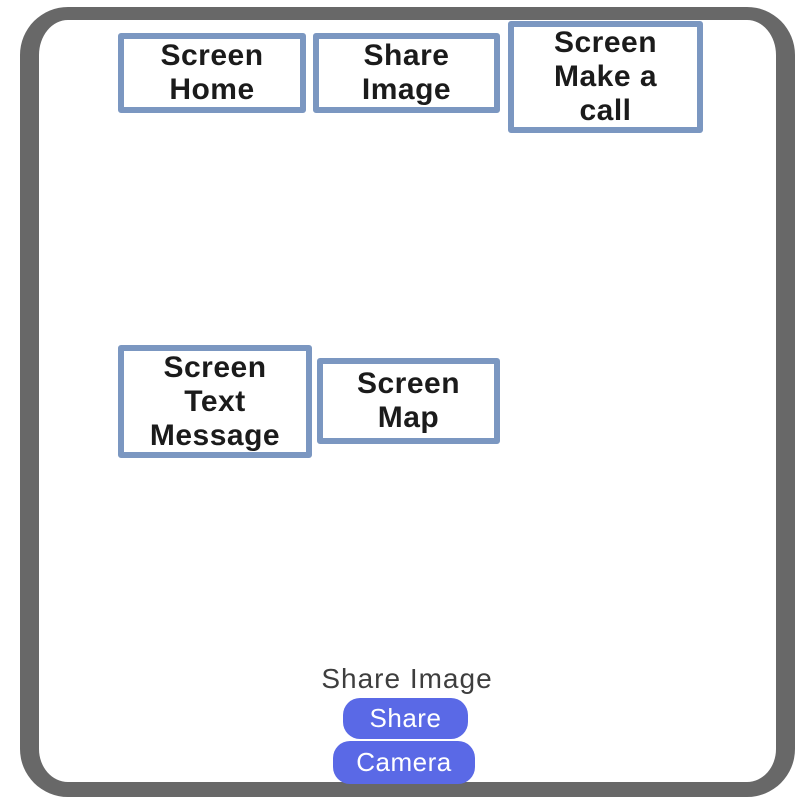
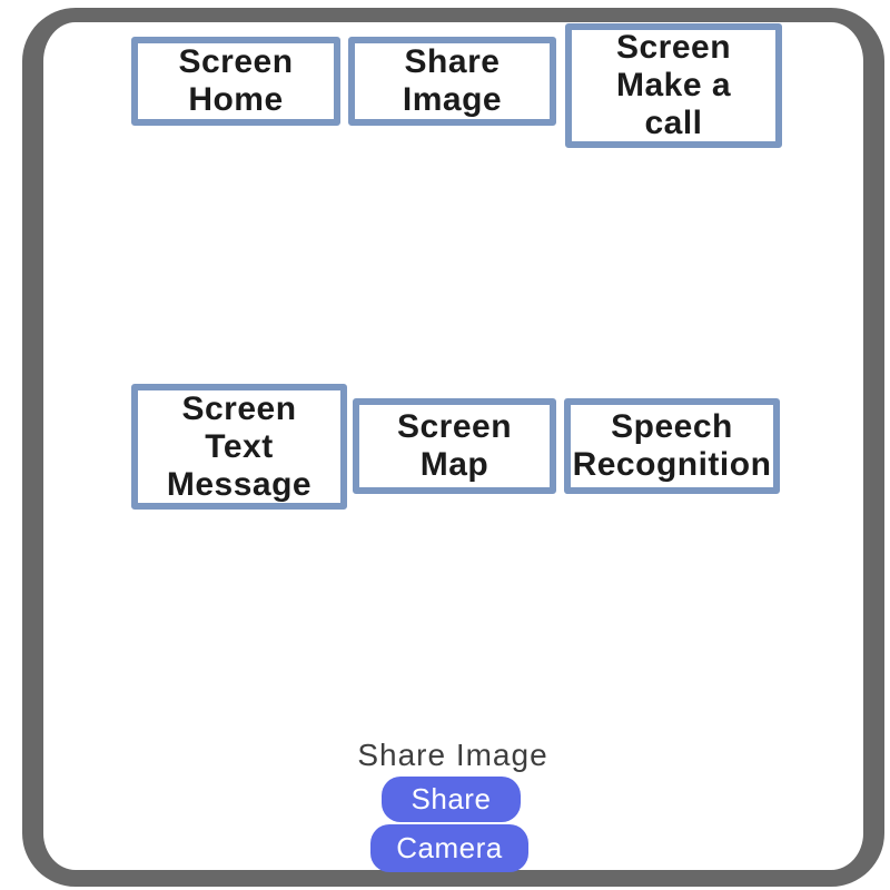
  Screen
  Home
  Share
  Image
  Screen
  Make a
  call
  Screen
  Text
  Message
  Screen
  Map
+ Speech
+ Recognition
  Share Image
  Share
  Camera
